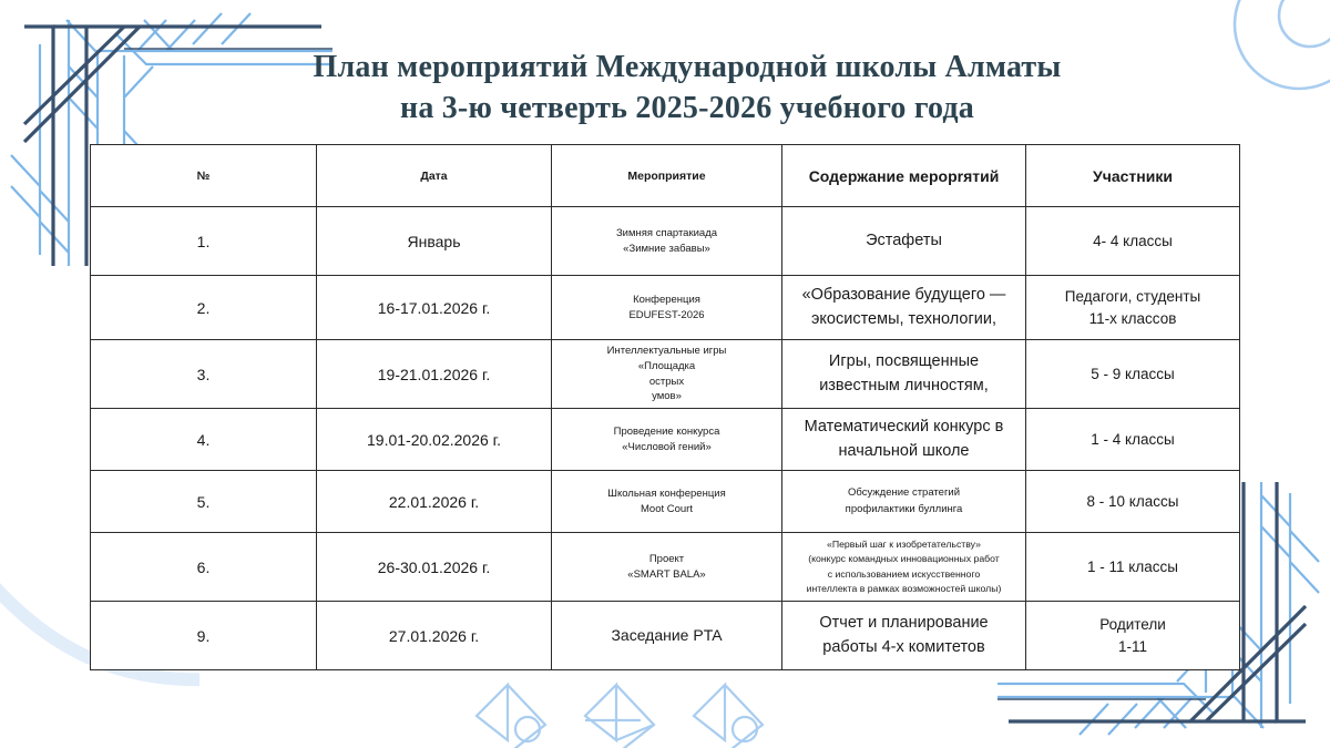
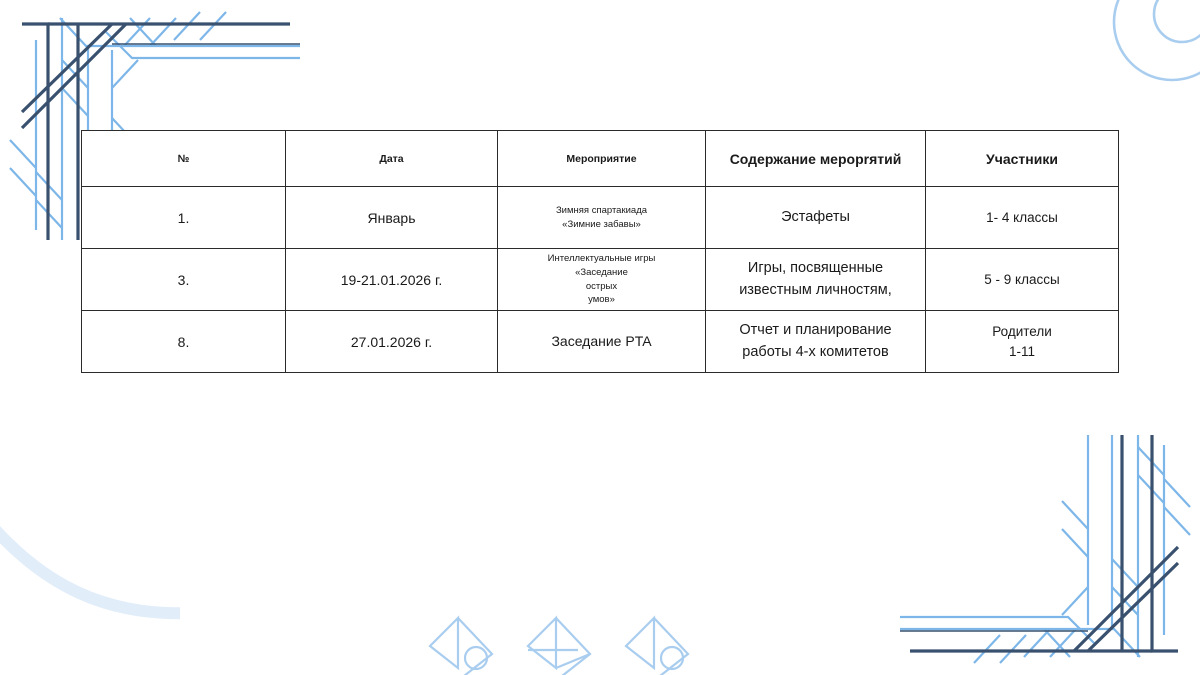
- План мероприятий Международной школы Алматы
- на 3-ю четверть 2025-2026 учебного года
  №	Дата	Мероприятие	Содержание мероprятий	Участники
- 1.	Январь	Зимняя спартакиада «Зимние забавы»	Эстафеты	4- 4 классы
+ 1.	Январь	Зимняя спартакиада «Зимние забавы»	Эстафеты	1- 4 классы
- 2.	16-17.01.2026 г.	Конференция EDUFEST-2026	«Образование будущего — экосистемы, технологии,	Педагоги, студенты 11-х классов
- 3.	19-21.01.2026 г.	Интеллектуальные игры «Площадка острых умов»	Игры, посвященные известным личностям,	5 - 9 классы
+ 3.	19-21.01.2026 г.	Интеллектуальные игры «Заседание острых умов»	Игры, посвященные известным личностям,	5 - 9 классы
- 4.	19.01-20.02.2026 г.	Проведение конкурса «Числовой гений»	Математический конкурс в начальной школе	1 - 4 классы
- 5.	22.01.2026 г.	Школьная конференция Moot Court	Обсуждение стратегий профилактики буллинга	8 - 10 классы
- 6.	26-30.01.2026 г.	Проект «SMART BALA»	«Первый шаг к изобретательству» (конкурс командных инновационных работ с использованием искусственного интеллекта в рамках возможностей школы)	1 - 11 классы
- 9.	27.01.2026 г.	Заседание PTA	Отчет и планирование работы 4-х комитетов	Родители 1-11
+ 8.	27.01.2026 г.	Заседание PTA	Отчет и планирование работы 4-х комитетов	Родители 1-11
